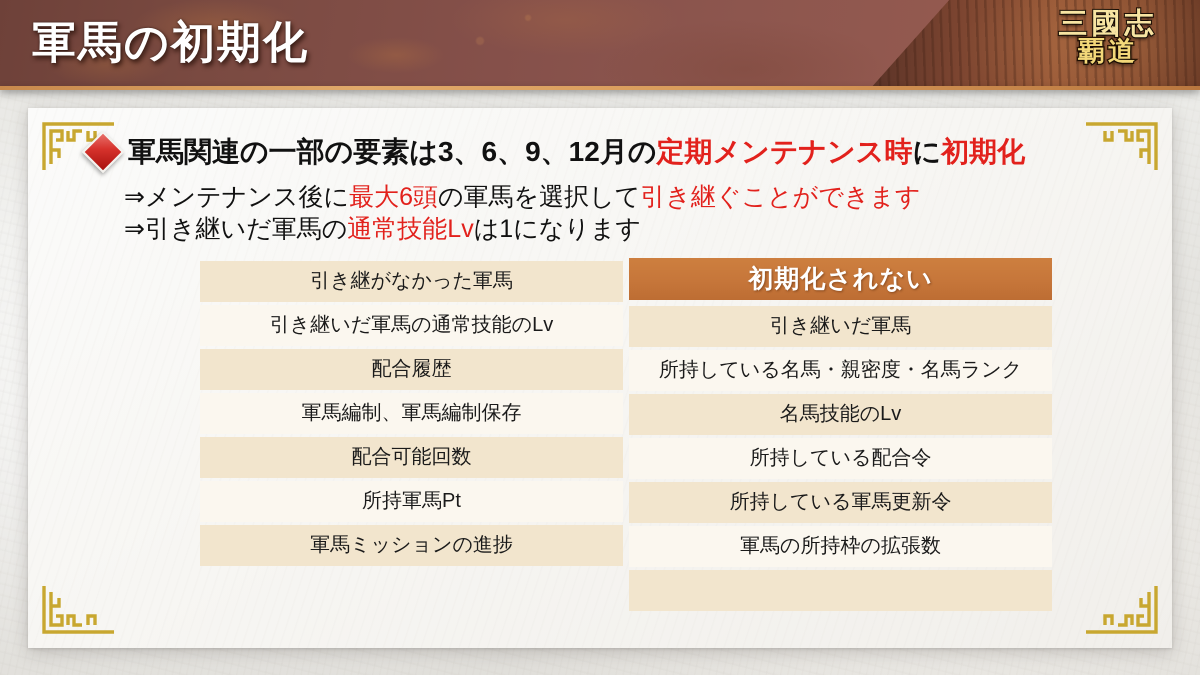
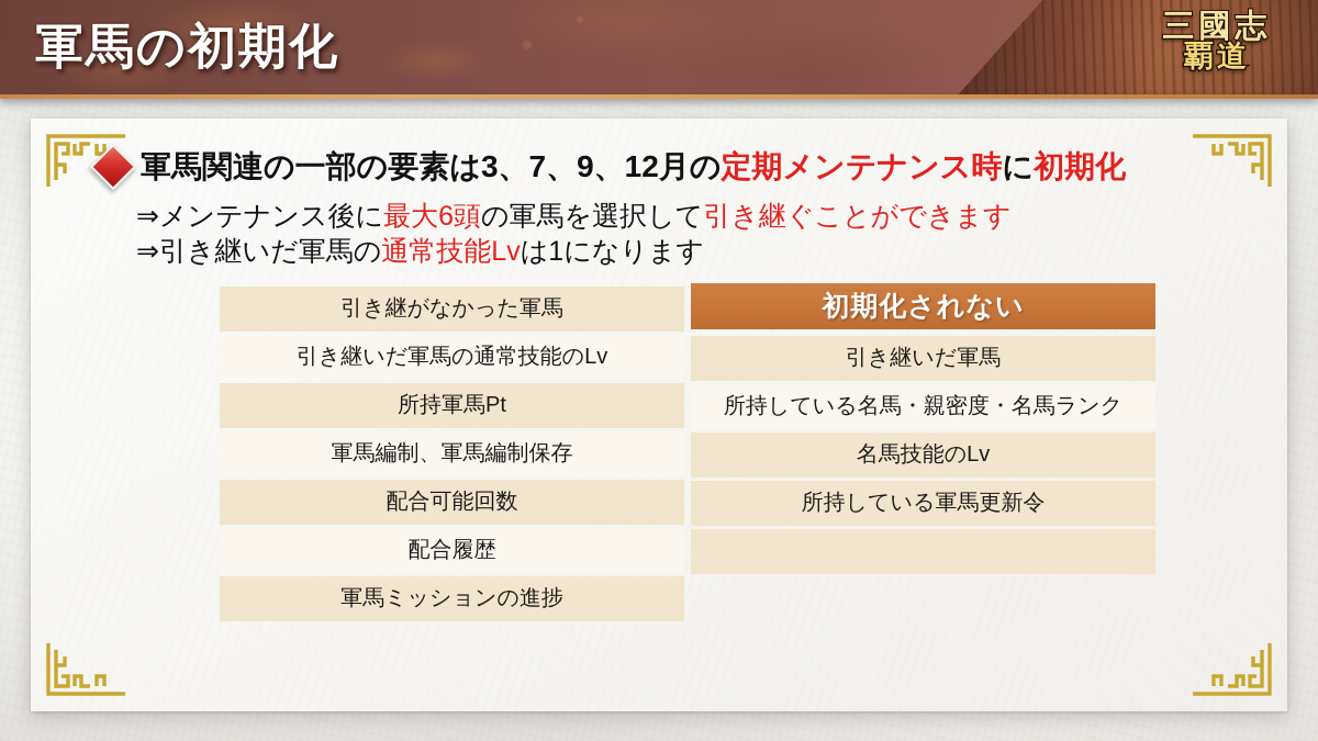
  軍馬の初期化
  三國志
  覇道
- 軍馬関連の一部の要素は3、6、9、12月の定期メンテナンス時に初期化
+ 軍馬関連の一部の要素は3、7、9、12月の定期メンテナンス時に初期化
  ⇒メンテナンス後に最大6頭の軍馬を選択して引き継ぐことができます
  ⇒引き継いだ軍馬の通常技能Lvは1になります
  引き継がなかった軍馬
  引き継いだ軍馬の通常技能のLv
- 配合履歴
+ 所持軍馬Pt
  軍馬編制、軍馬編制保存
  配合可能回数
- 所持軍馬Pt
+ 配合履歴
  軍馬ミッションの進捗
  初期化されない
  引き継いだ軍馬
  所持している名馬・親密度・名馬ランク
  名馬技能のLv
- 所持している配合令
  所持している軍馬更新令
- 軍馬の所持枠の拡張数
